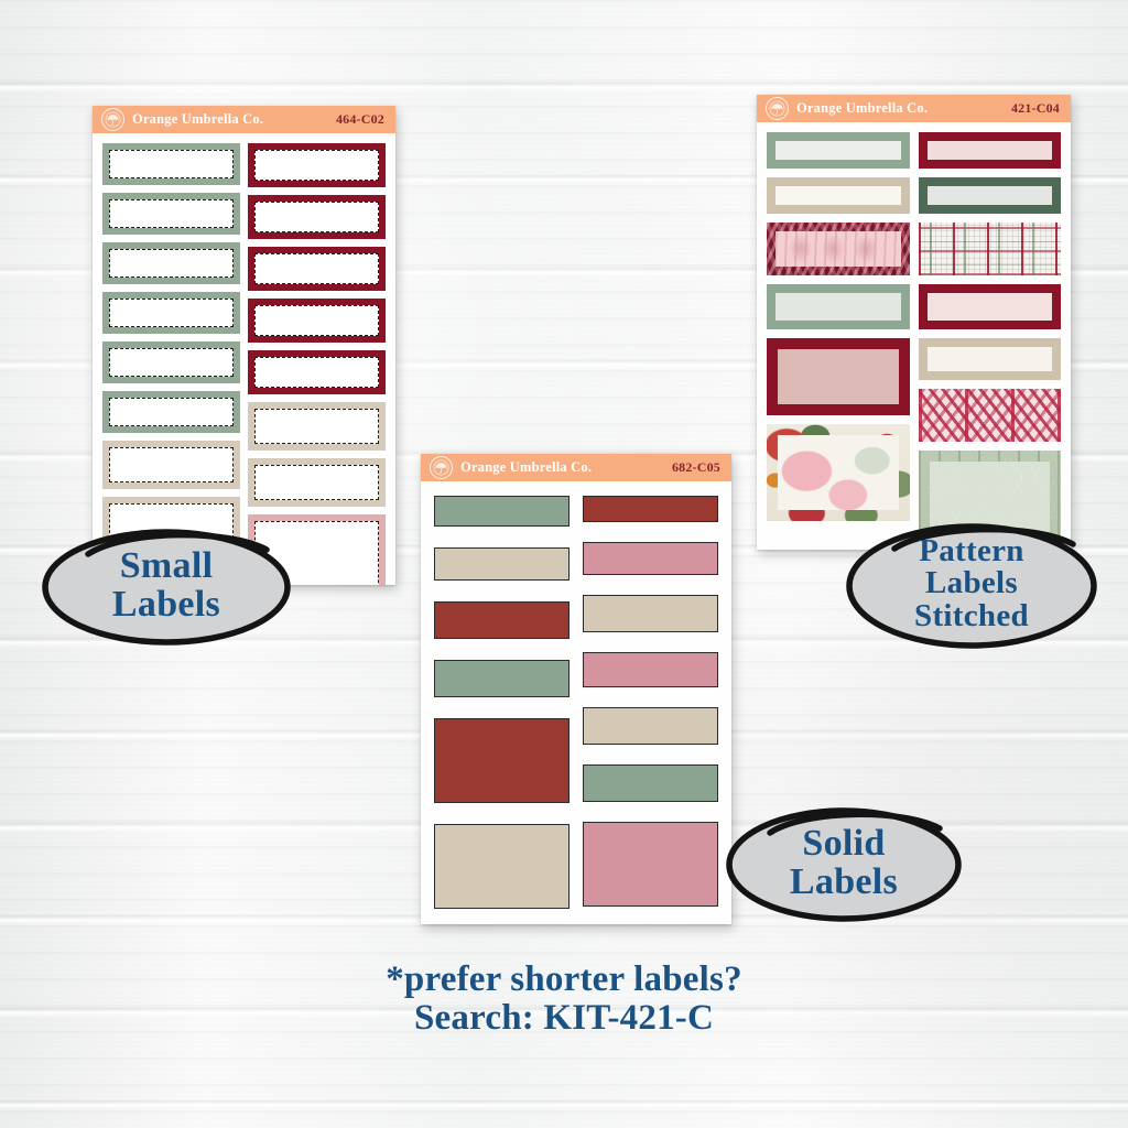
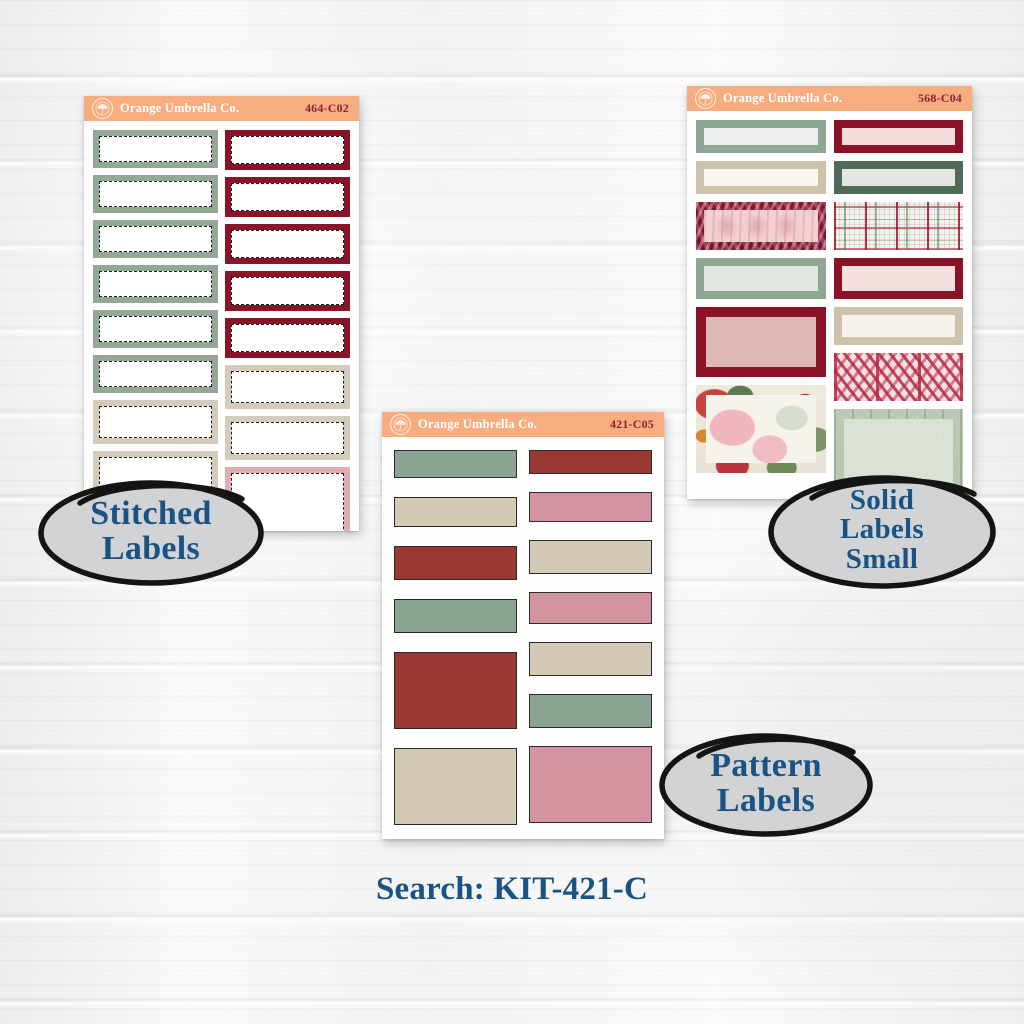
  Orange Umbrella Co.
  464-C02
  Orange Umbrella Co.
- 421-C04
+ 568-C04
  Orange Umbrella Co.
- 682-C05
+ 421-C05
- Small
+ Stitched
  Labels
- Pattern
+ Solid
  Labels
- Stitched
+ Small
- Solid
+ Pattern
  Labels
- *prefer shorter labels?
  Search: KIT-421-C
